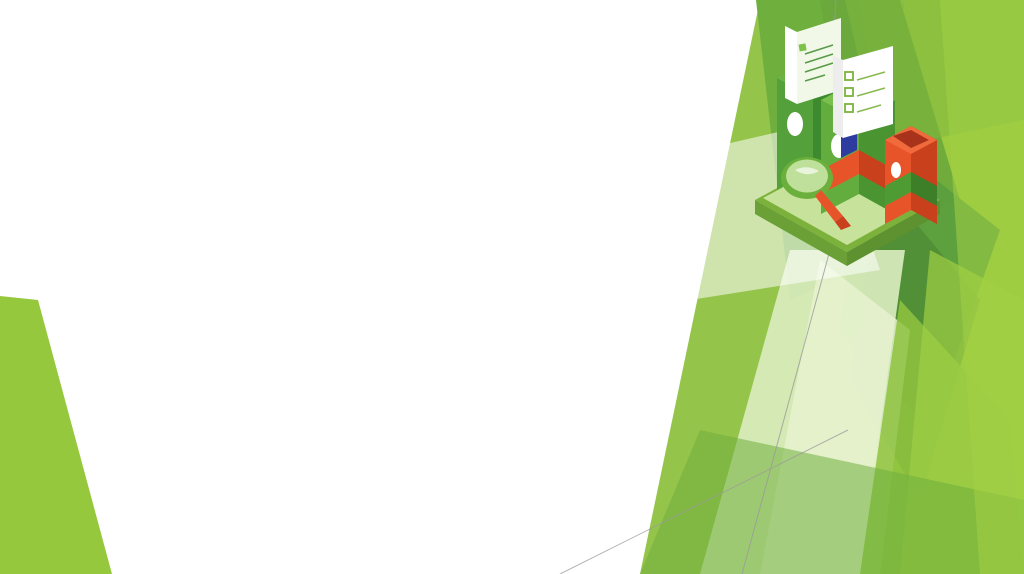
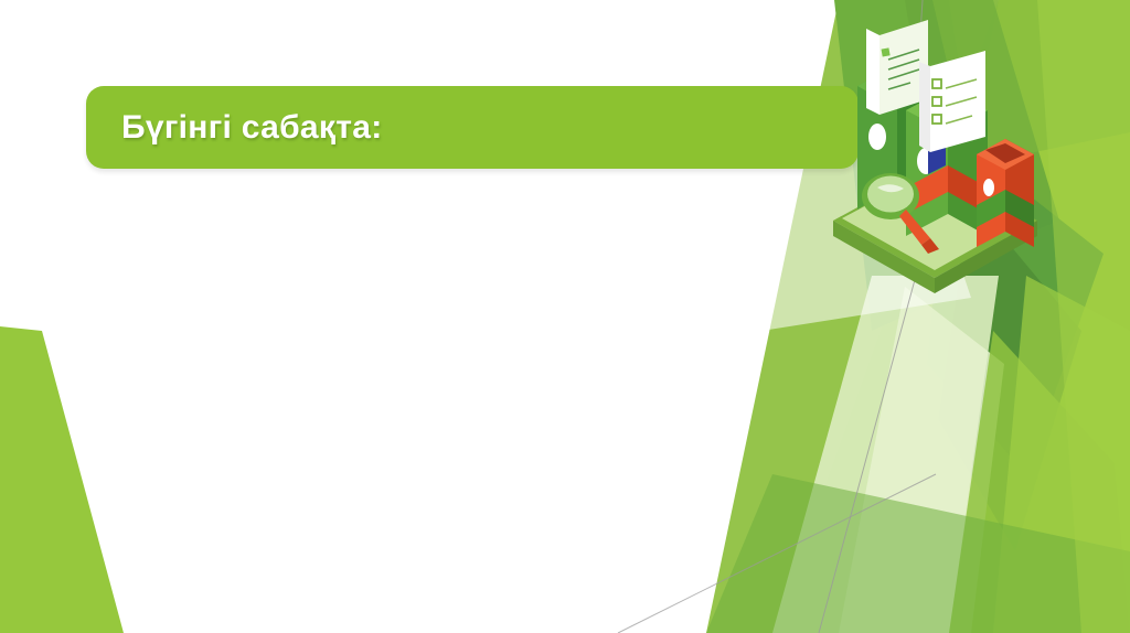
+ Бүгінгі сабақта:
